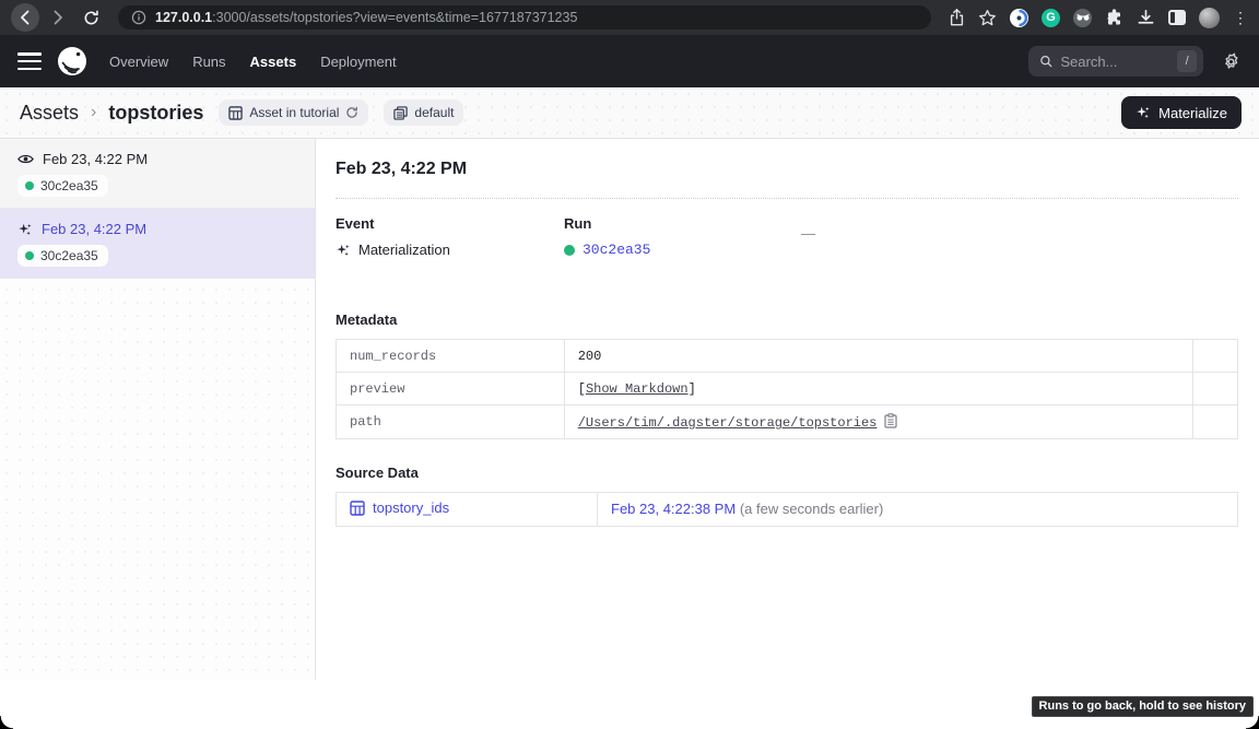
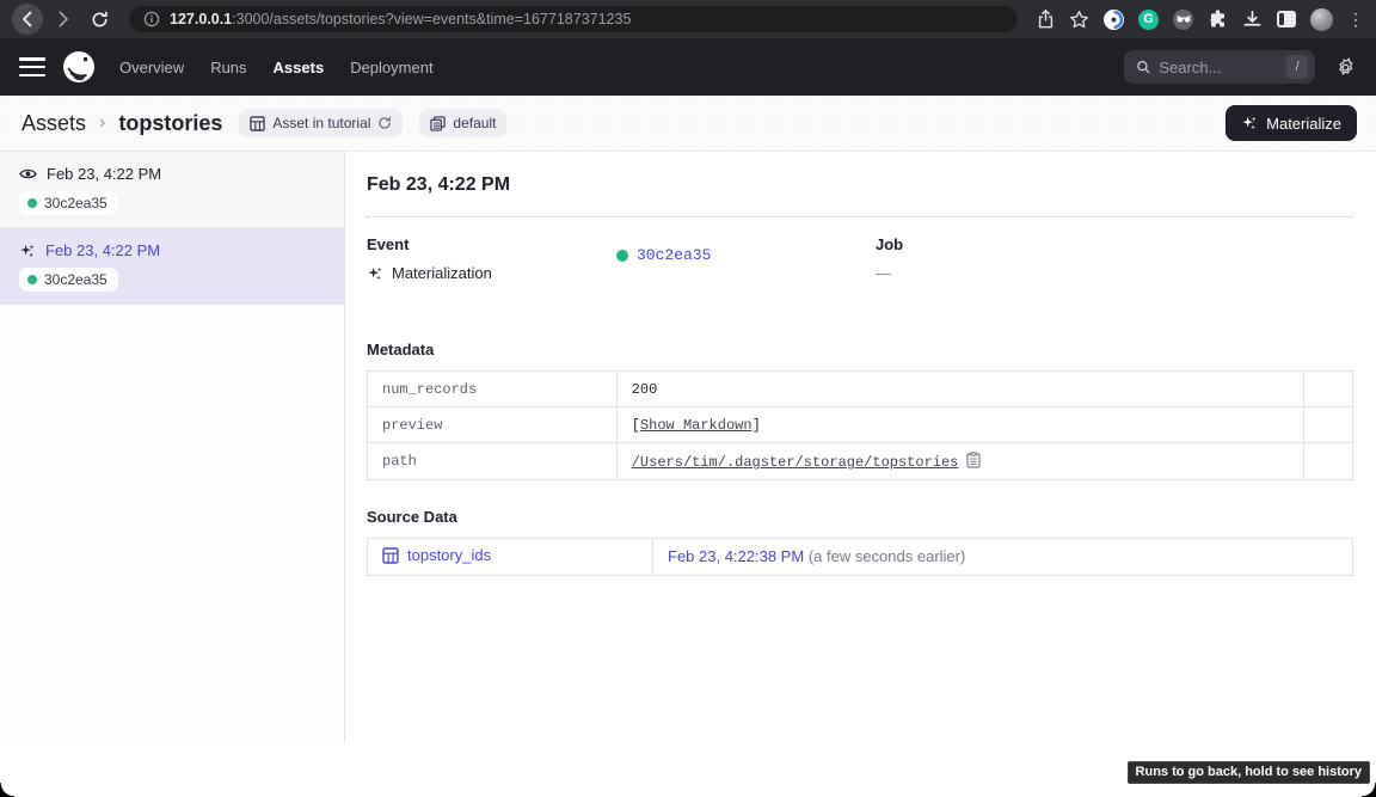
  127.0.0.1:3000/assets/topstories?view=events&time=1677187371235
  G
  ⋮
  Overview
  Runs
  Assets
  Deployment
  Search...
  /
  Assets
  ›
  topstories
  Asset in tutorial
  default
  Materialize
  Feb 23, 4:22 PM
  30c2ea35
  Feb 23, 4:22 PM
  30c2ea35
  Feb 23, 4:22 PM
  Event
  Materialization
- Run
  30c2ea35
+ Job
  —
  Metadata
  num_records	200
  preview	[Show Markdown]
  path	/Users/tim/.dagster/storage/topstories
  Source Data
  topstory_ids	Feb 23, 4:22:38 PM (a few seconds earlier)
  Runs to go back, hold to see history
